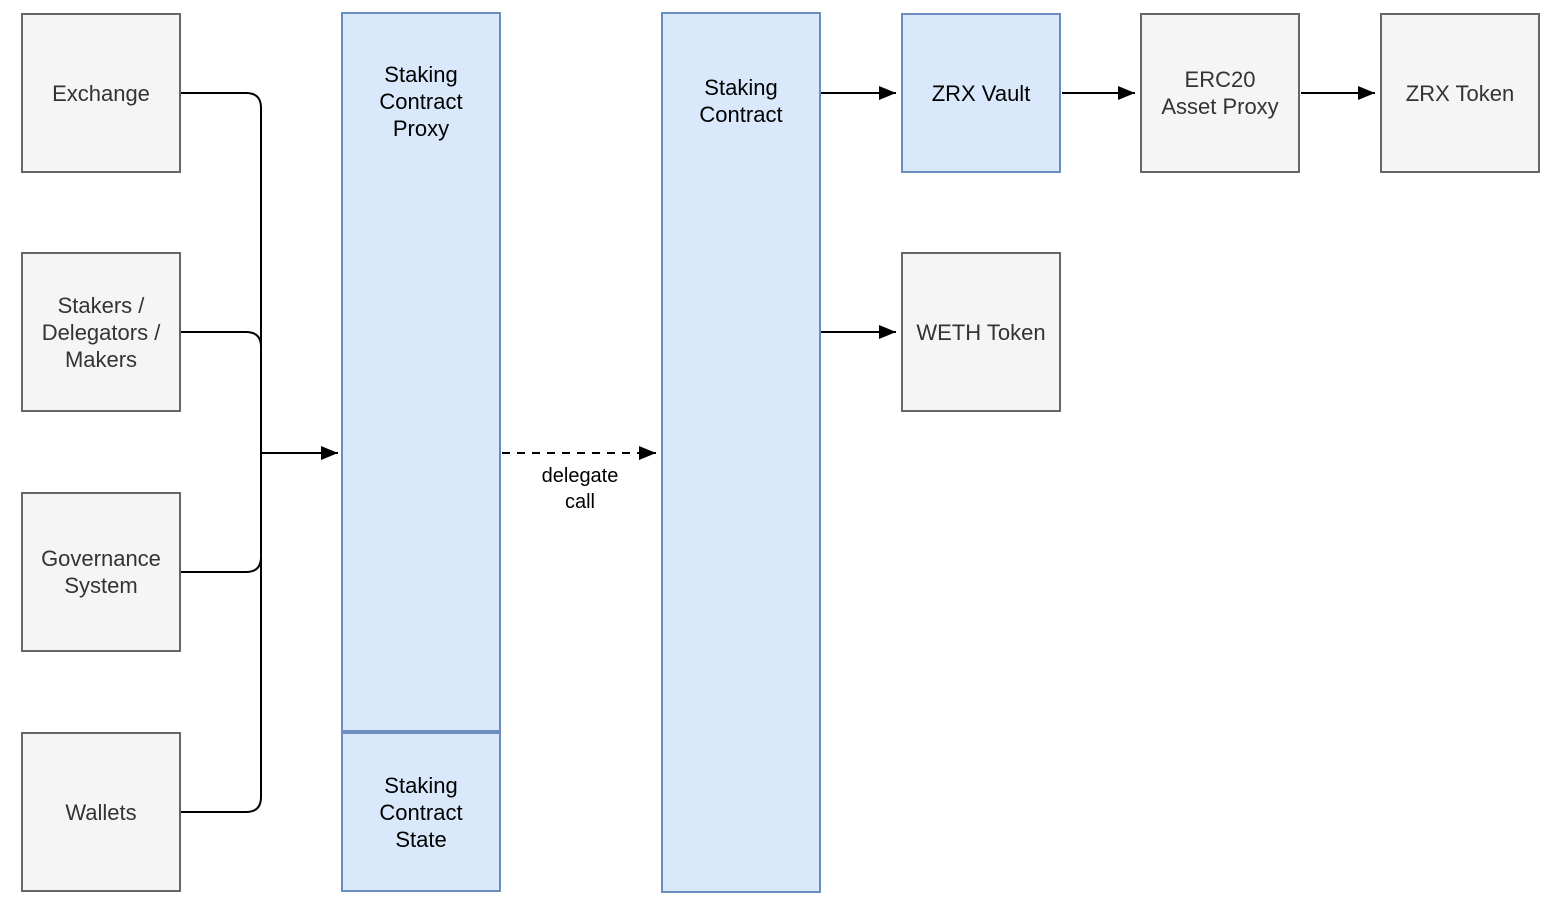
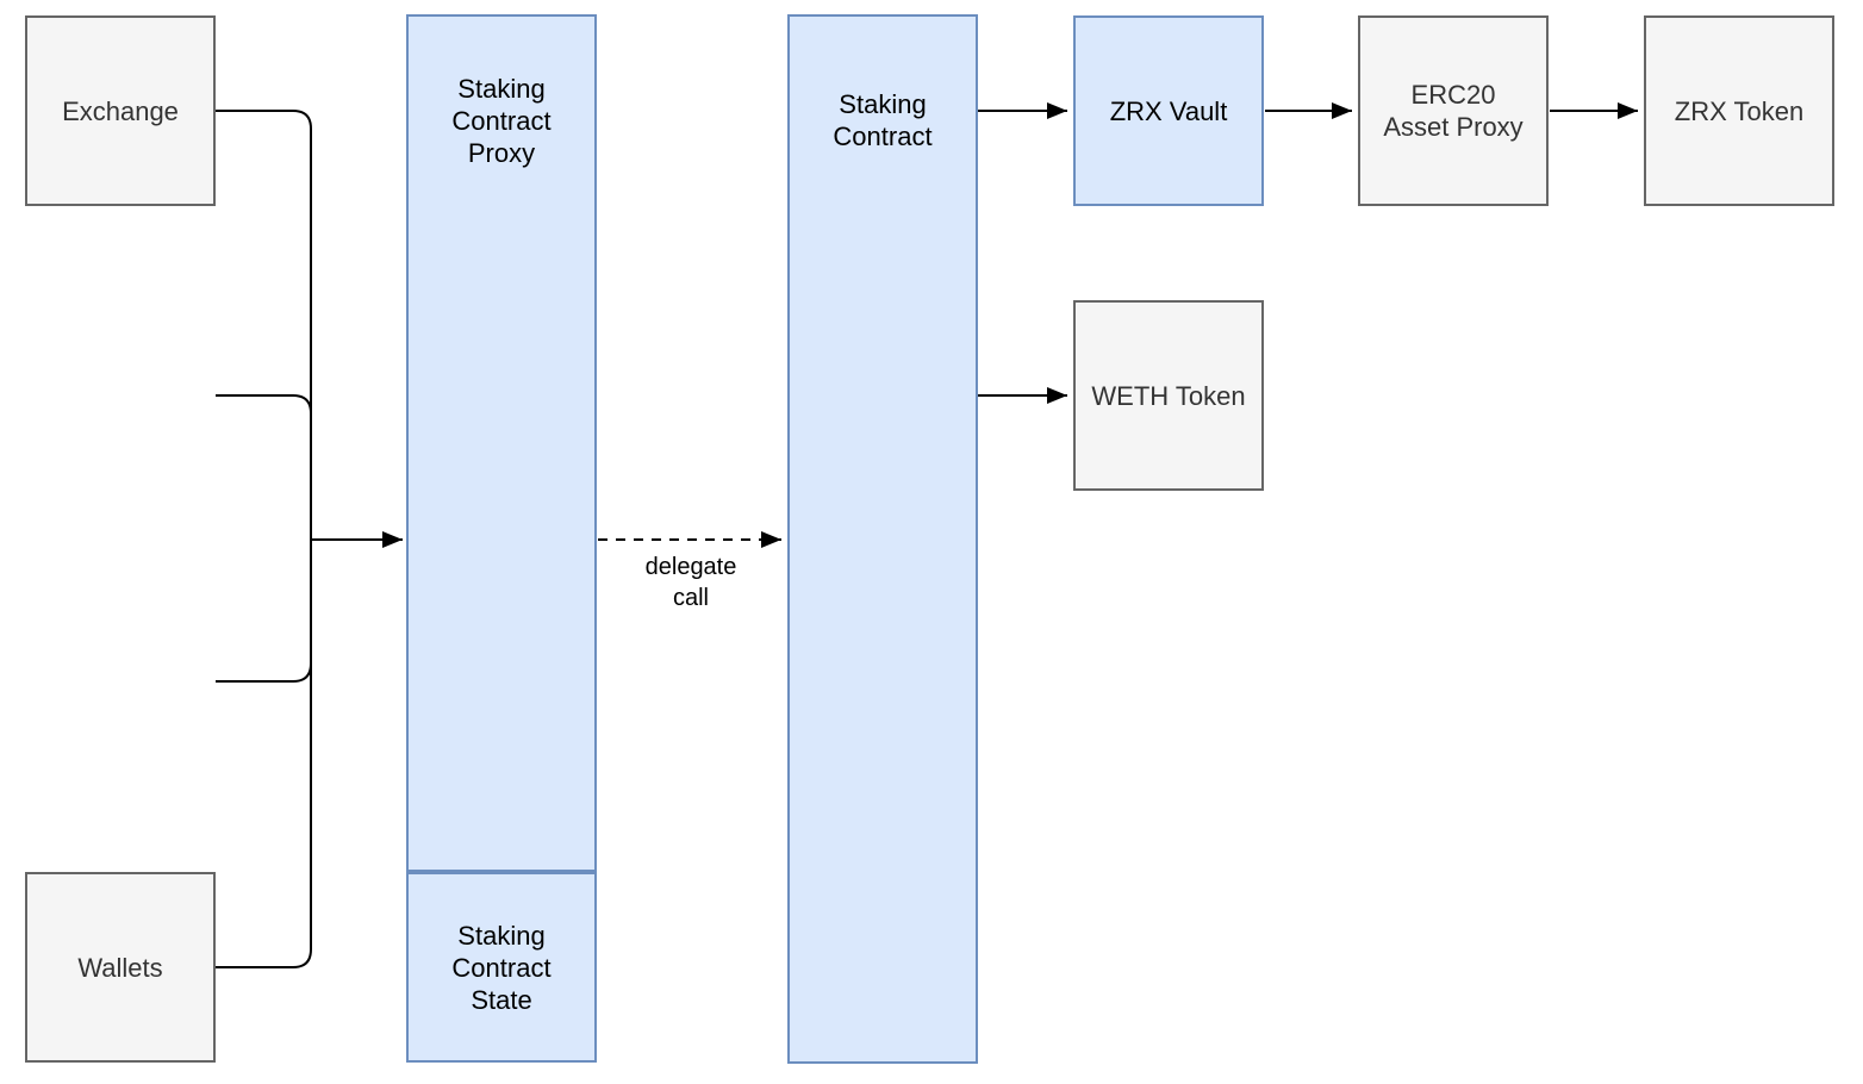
  Exchange
- Stakers /
- Delegators /
- Makers
- Governance
- System
  Wallets
  Staking
  Contract
  Proxy
  Staking
  Contract
  State
  Staking
  Contract
  ZRX Vault
  WETH Token
  ERC20
  Asset Proxy
  ZRX Token
  delegate
  call
